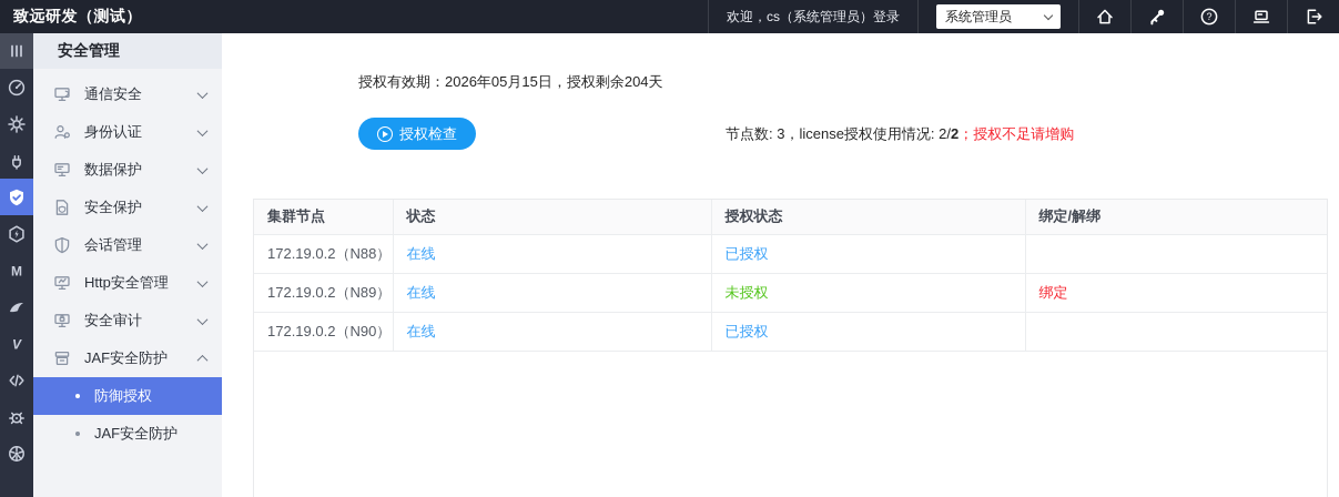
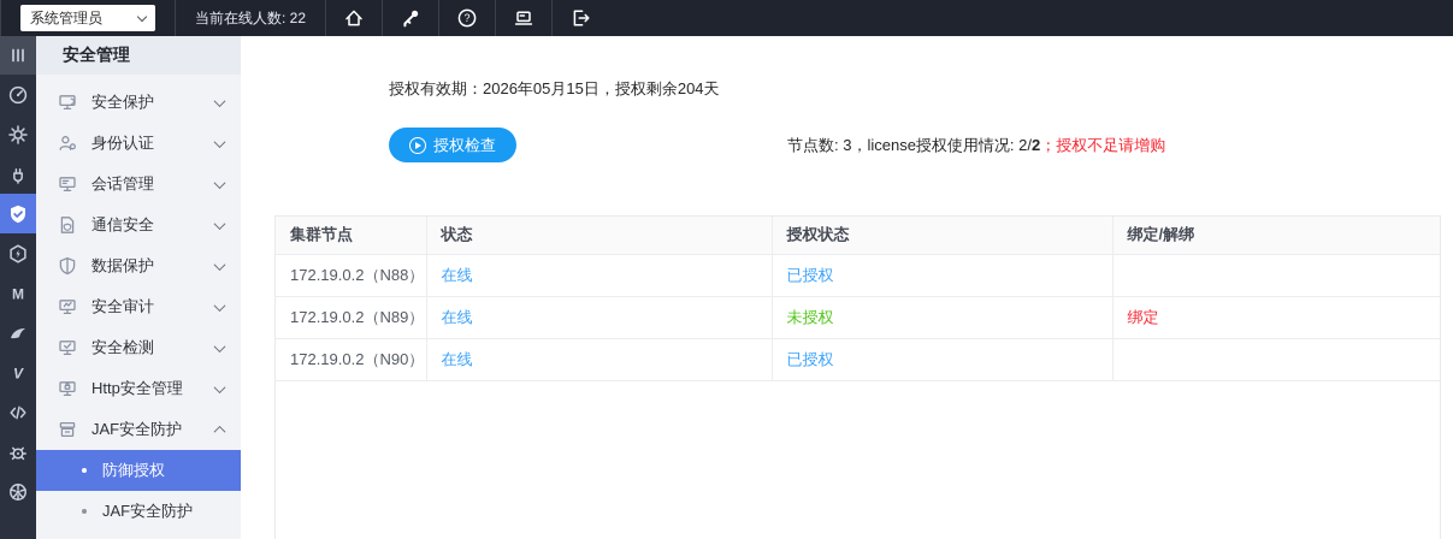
- 致远研发（测试）
- 欢迎，cs（系统管理员）登录
  系统管理员
+ 当前在线人数: 22
  ?
  M
  V
  安全管理
- 通信安全
+ 安全保护
  身份认证
- 数据保护
+ 会话管理
- 安全保护
+ 通信安全
- 会话管理
+ 数据保护
- Http安全管理
+ 安全审计
+ 安全检测
- 安全审计
+ Http安全管理
  JAF安全防护
  防御授权
  JAF安全防护
  授权有效期：2026年05月15日，授权剩余204天
  授权检查
  节点数: 3，license授权使用情况: 2/2；授权不足请增购
  集群节点	状态	授权状态	绑定/解绑
  172.19.0.2（N88）	在线	已授权
  172.19.0.2（N89）	在线	未授权	绑定
  172.19.0.2（N90）	在线	已授权
